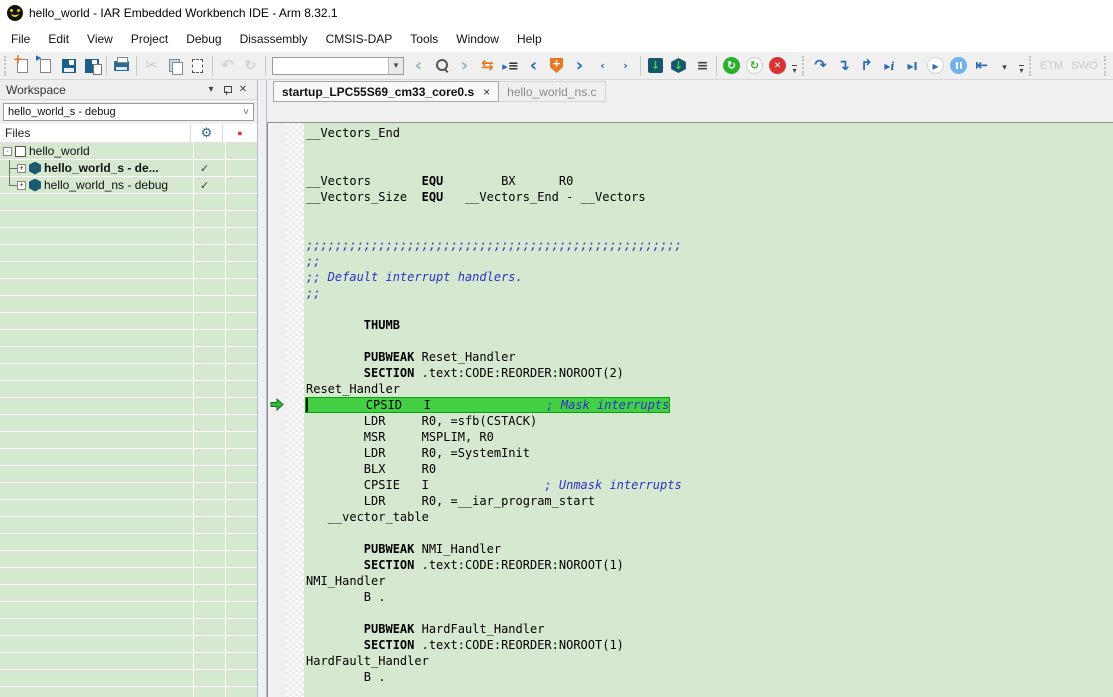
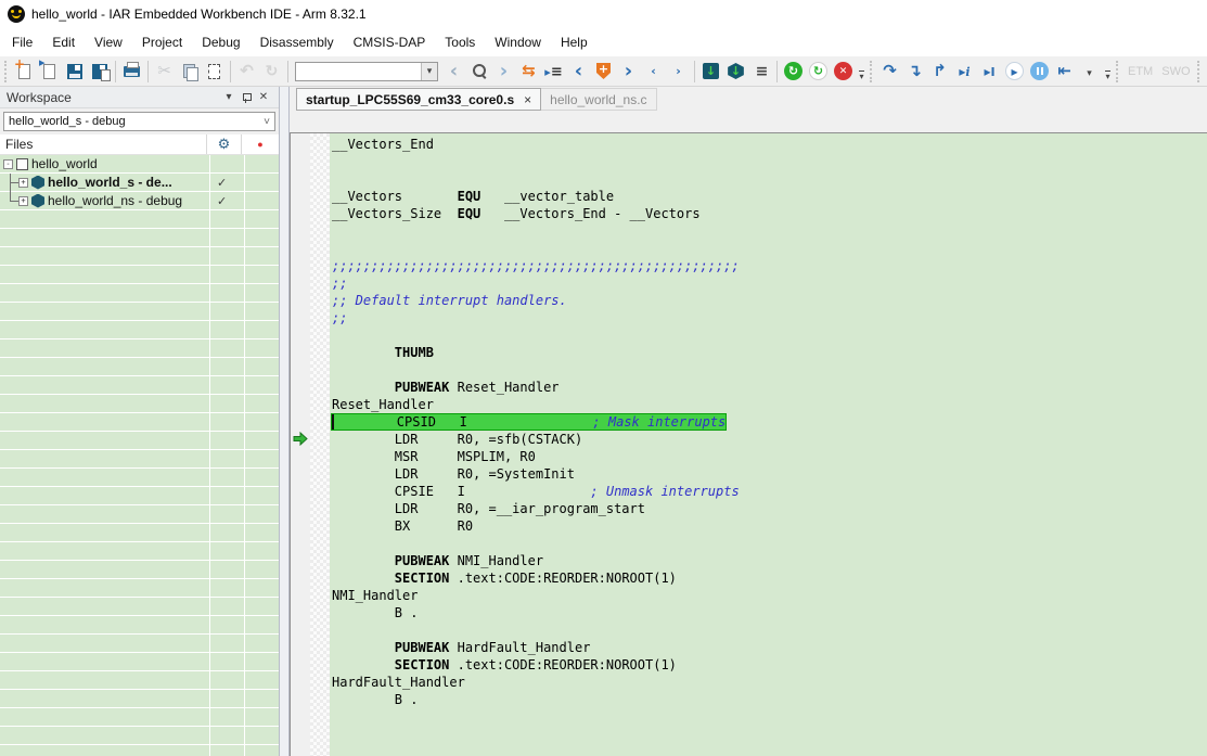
  hello_world - IAR Embedded Workbench IDE - Arm 8.32.1
  File
  Edit
  View
  Project
  Debug
  Disassembly
  CMSIS-DAP
  Tools
  Window
  Help
  ETM
  SWO
  Workspace
  ▾
  ✕
  hello_world_s - debug
  Files
  ⚙
  -
  hello_world
  +
  hello_world_s - de...
  ✓
  +
  hello_world_ns - debug
  ✓
  startup_LPC55S69_cm33_core0.s
  ×
  hello_world_ns.c
  __Vectors_End
- __Vectors EQU BX R0
+ __Vectors EQU __vector_table
  __Vectors_Size EQU __Vectors_End - __Vectors
  ;;;;;;;;;;;;;;;;;;;;;;;;;;;;;;;;;;;;;;;;;;;;;;;;;;;;
  ;;
  ;; Default interrupt handlers.
  ;;
  THUMB
  PUBWEAK Reset_Handler
- SECTION .text:CODE:REORDER:NOROOT(2)
  Reset_Handler
  CPSID I ; Mask interrupts
  LDR R0, =sfb(CSTACK)
  MSR MSPLIM, R0
  LDR R0, =SystemInit
- BLX R0
  CPSIE I ; Unmask interrupts
  LDR R0, =__iar_program_start
- __vector_table
+ BX R0
  PUBWEAK NMI_Handler
  SECTION .text:CODE:REORDER:NOROOT(1)
  NMI_Handler
  B .
  PUBWEAK HardFault_Handler
  SECTION .text:CODE:REORDER:NOROOT(1)
  HardFault_Handler
  B .
